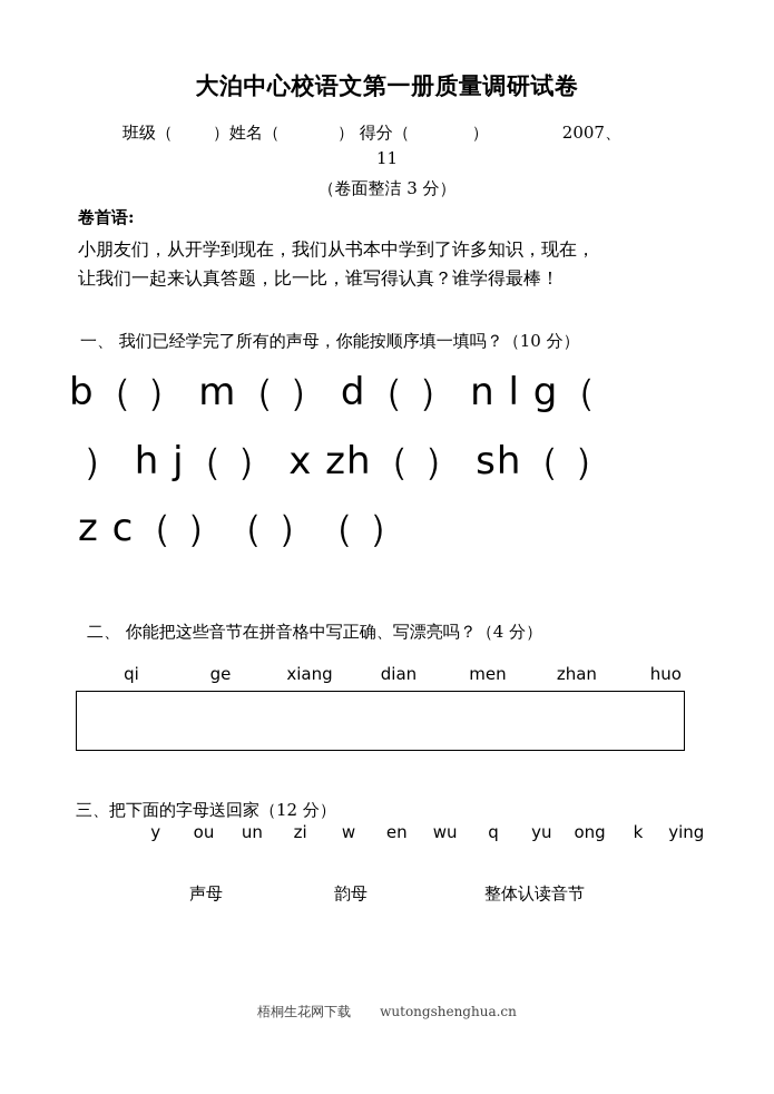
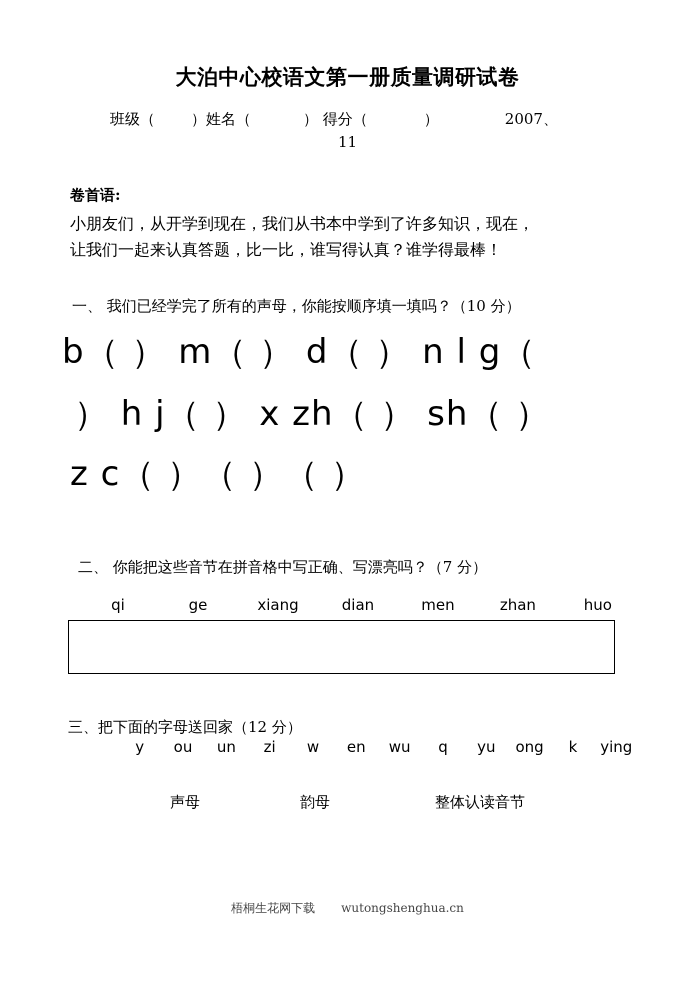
  大泊中心校语文第一册质量调研试卷
  班级（ ）姓名（ ） 得分（ ） 2007、
  11
- （卷面整洁 3 分）
  卷首语:
  小朋友们，从开学到现在，我们从书本中学到了许多知识，现在，
  让我们一起来认真答题，比一比，谁写得认真？谁学得最棒！
  一、 我们已经学完了所有的声母，你能按顺序填一填吗？（10 分）
  b（ ） m（ ） d（ ） n l g（
  ） h j（ ） x zh（ ） sh（ ）
  z c（ ）（ ）（ ）
- 二、 你能把这些音节在拼音格中写正确、写漂亮吗？（4 分）
+ 二、 你能把这些音节在拼音格中写正确、写漂亮吗？（7 分）
  qi ge xiang dian men zhan huo
  三、把下面的字母送回家（12 分）
  y ou un zi w en wu q yu ong k ying
  声母
  韵母
  整体认读音节
  梧桐生花网下载 wutongshenghua.cn
